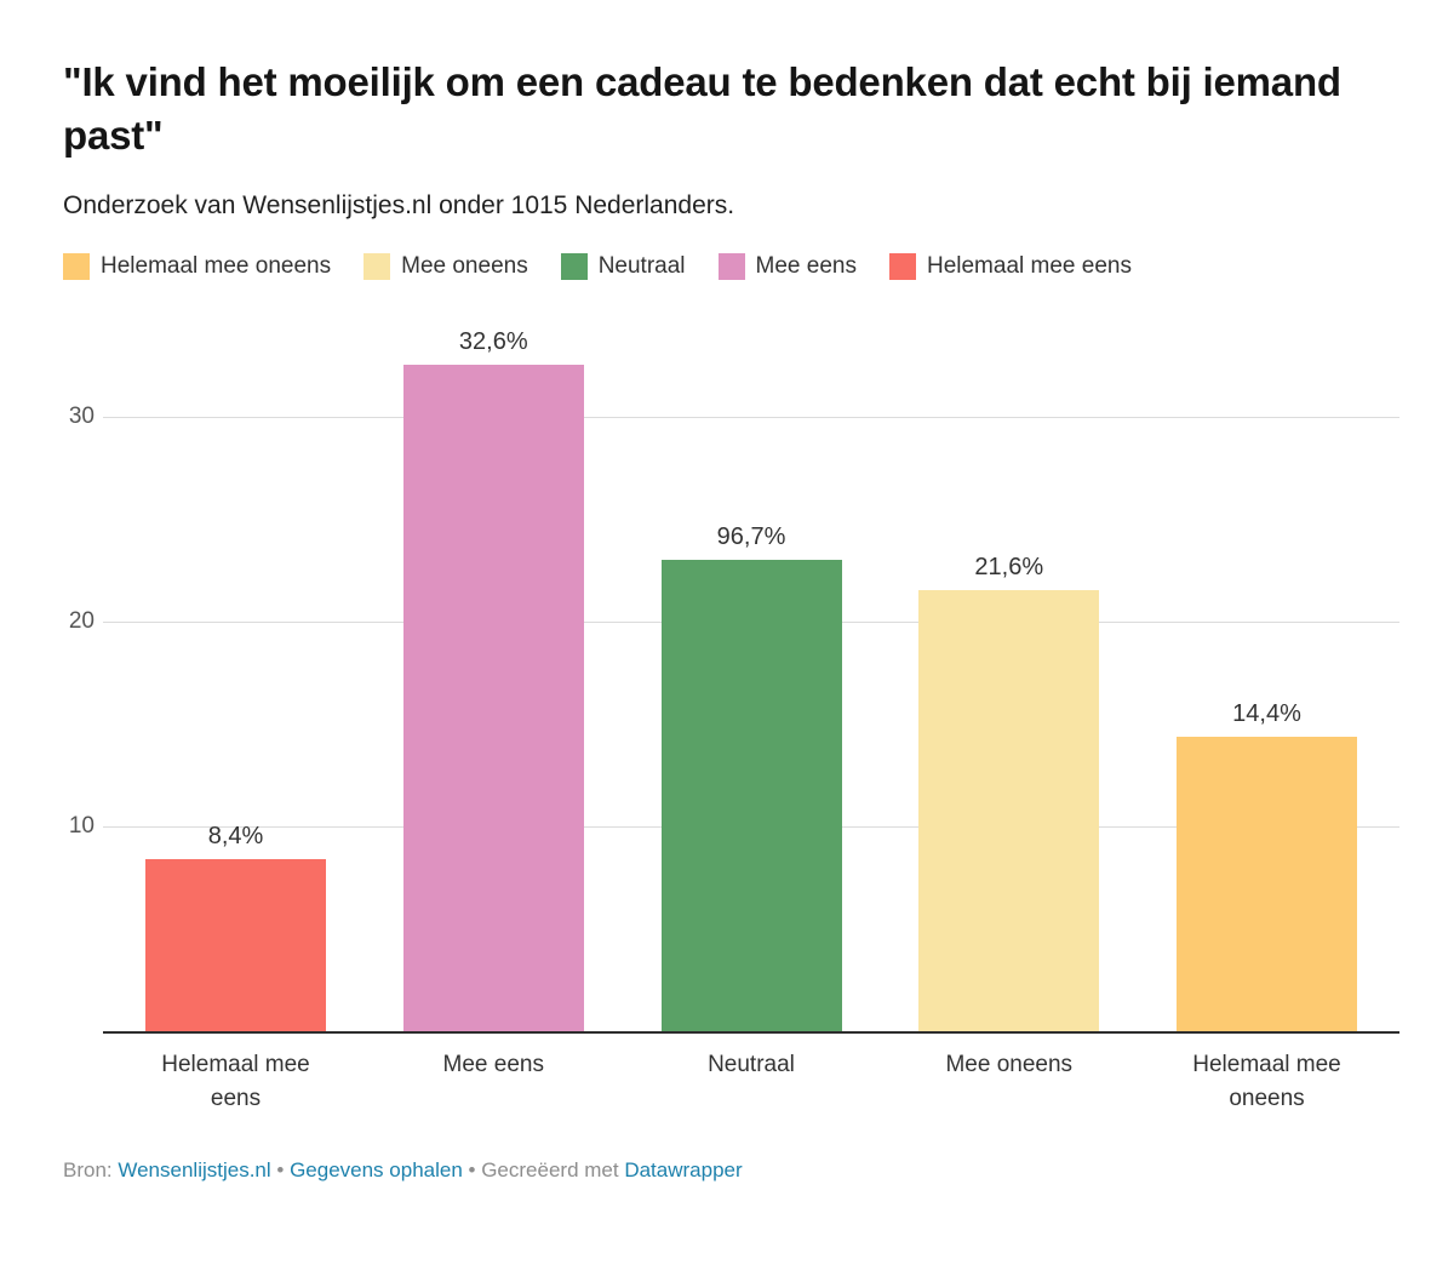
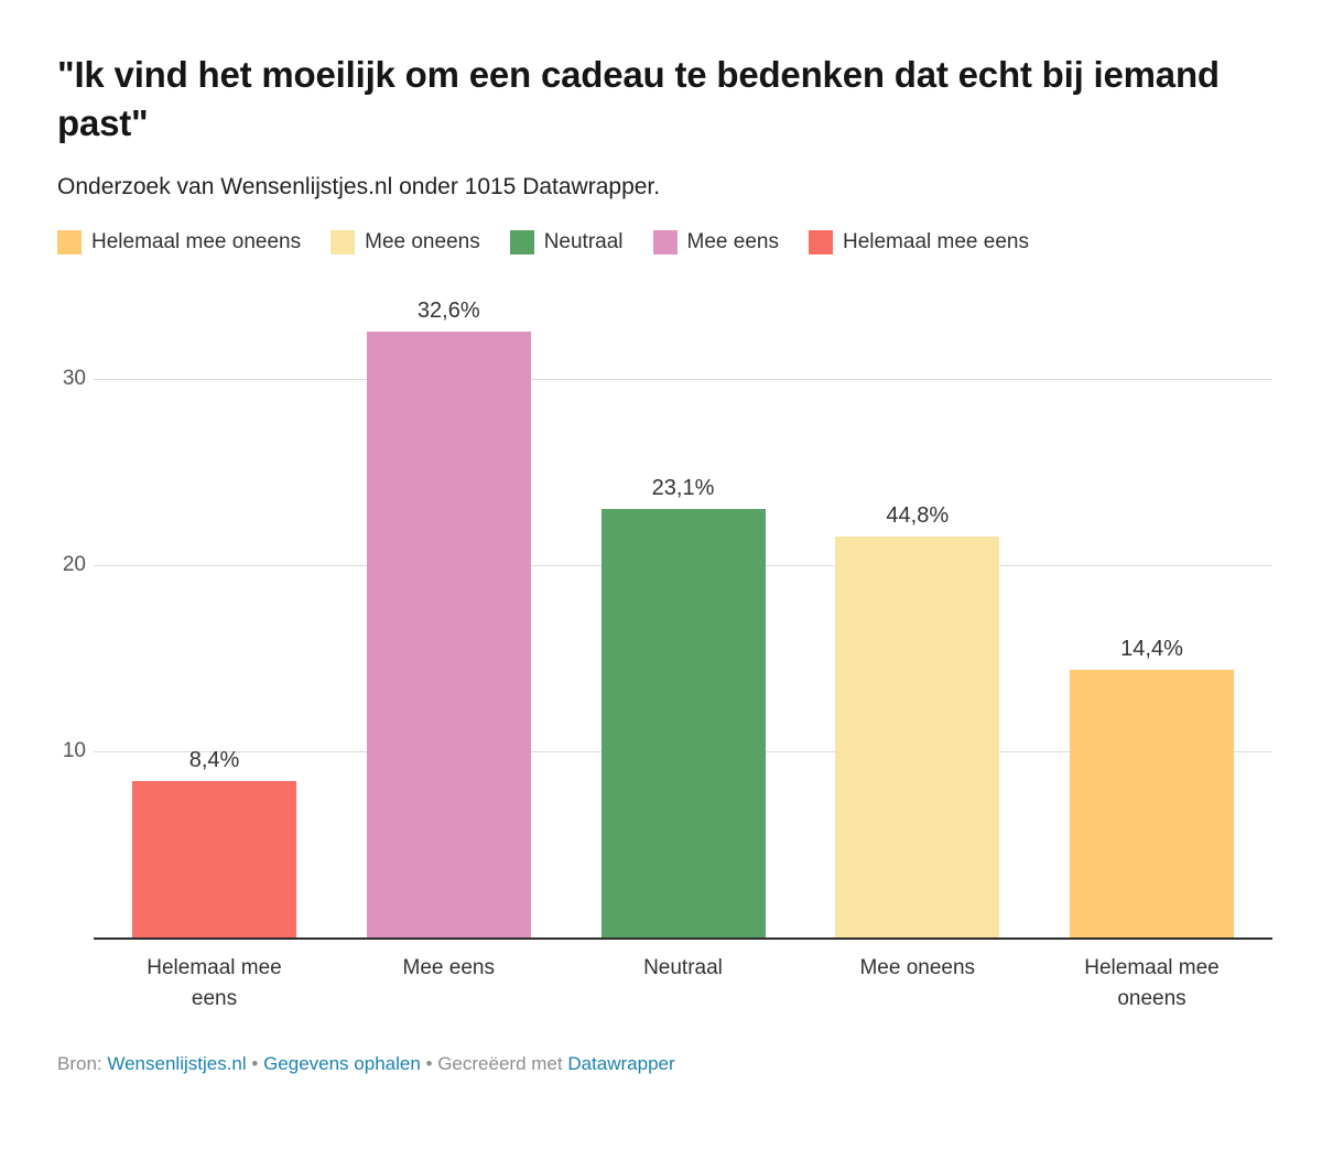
  "Ik vind het moeilijk om een cadeau te bedenken dat echt bij iemand past"
- Onderzoek van Wensenlijstjes.nl onder 1015 Nederlanders.
+ Onderzoek van Wensenlijstjes.nl onder 1015 Datawrapper.
  Helemaal mee oneens
  Mee oneens
  Neutraal
  Mee eens
  Helemaal mee eens
  10
  20
  30
  8,4%
  32,6%
- 96,7%
+ 23,1%
- 21,6%
+ 44,8%
  14,4%
  Helemaal mee eens
  Mee eens
  Neutraal
  Mee oneens
  Helemaal mee oneens
  Bron: Wensenlijstjes.nl • Gegevens ophalen • Gecreëerd met Datawrapper
